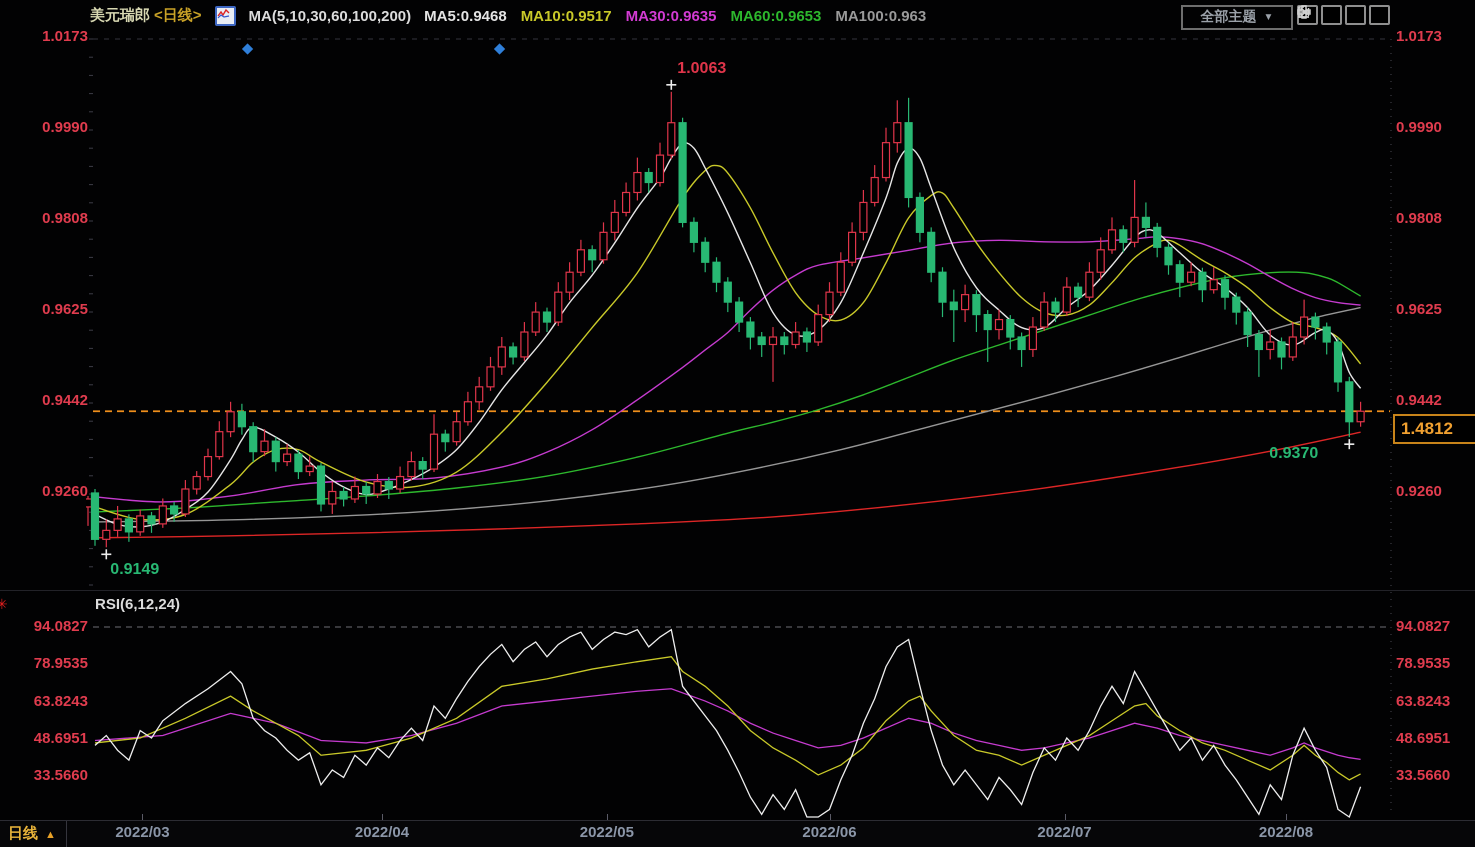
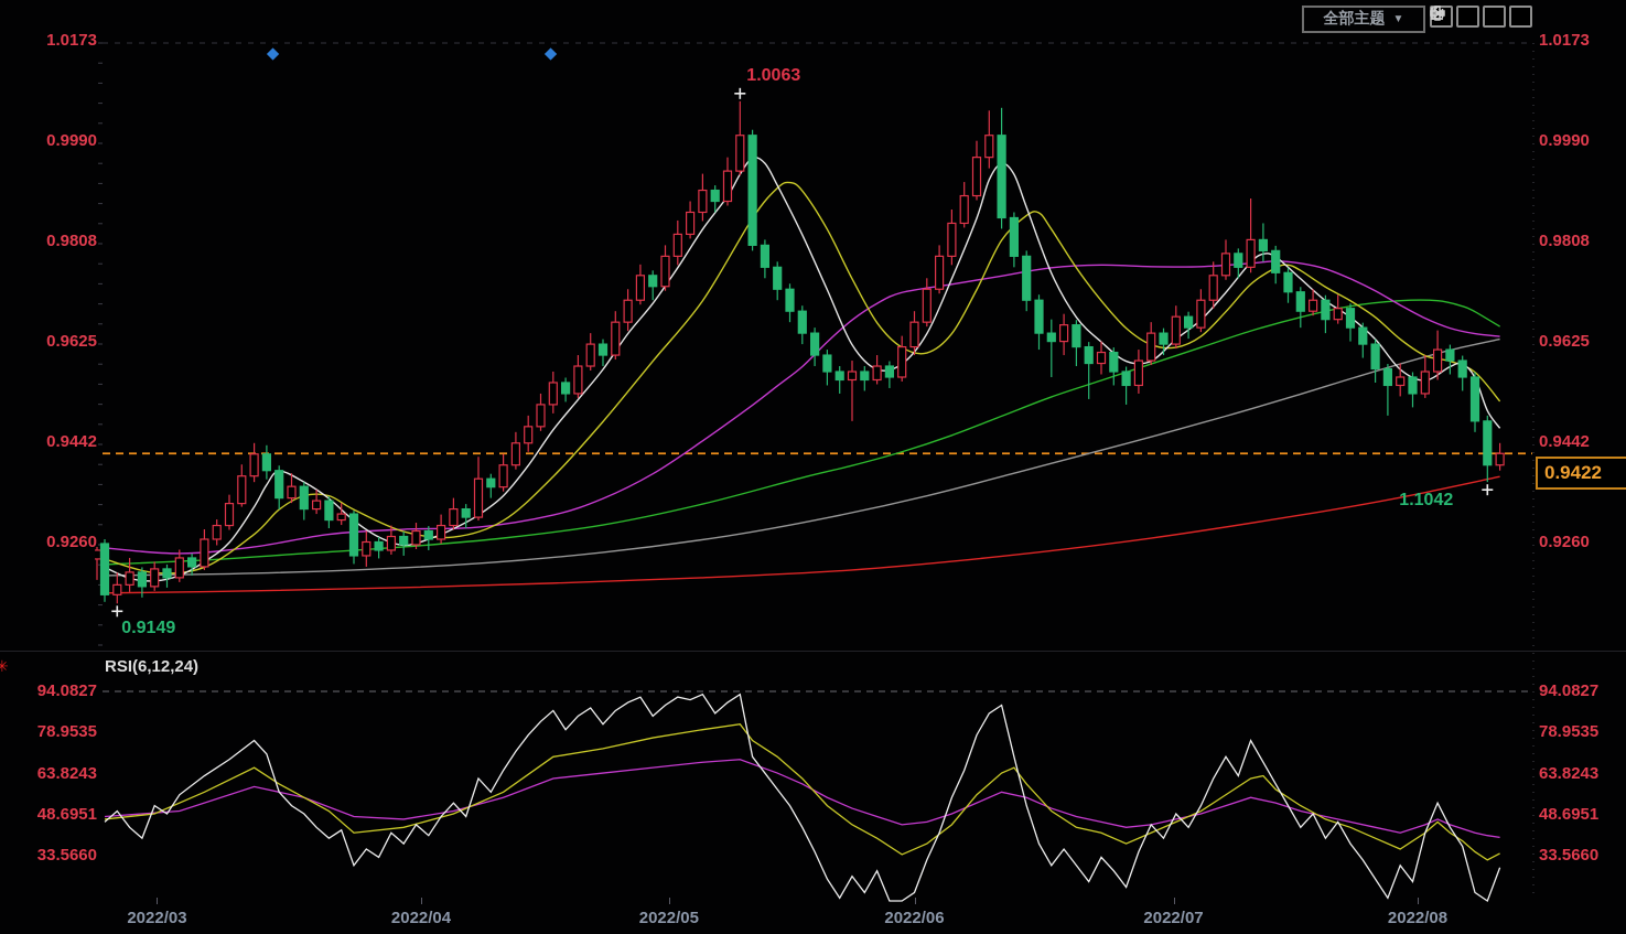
- 美元瑞郎
- <日线>
- MA(5,10,30,60,100,200)
- MA5:0.9468
- MA10:0.9517
- MA30:0.9635
- MA60:0.9653
- MA100:0.963
  全部主题
  ▼
  RSI(6,12,24)
  ✳
- 1.4812
+ 0.9422
- 日线
- ▲
  1.0173
  1.0173
  0.9990
  0.9990
  0.9808
  0.9808
  0.9625
  0.9625
  0.9442
  0.9442
  0.9260
  0.9260
  94.0827
  94.0827
  78.9535
  78.9535
  63.8243
  63.8243
  48.6951
  48.6951
  33.5660
  33.5660
  2022/03
  2022/04
  2022/05
  2022/06
  2022/07
  2022/08
  1.0063
  0.9149
- 0.9370
+ 1.1042
